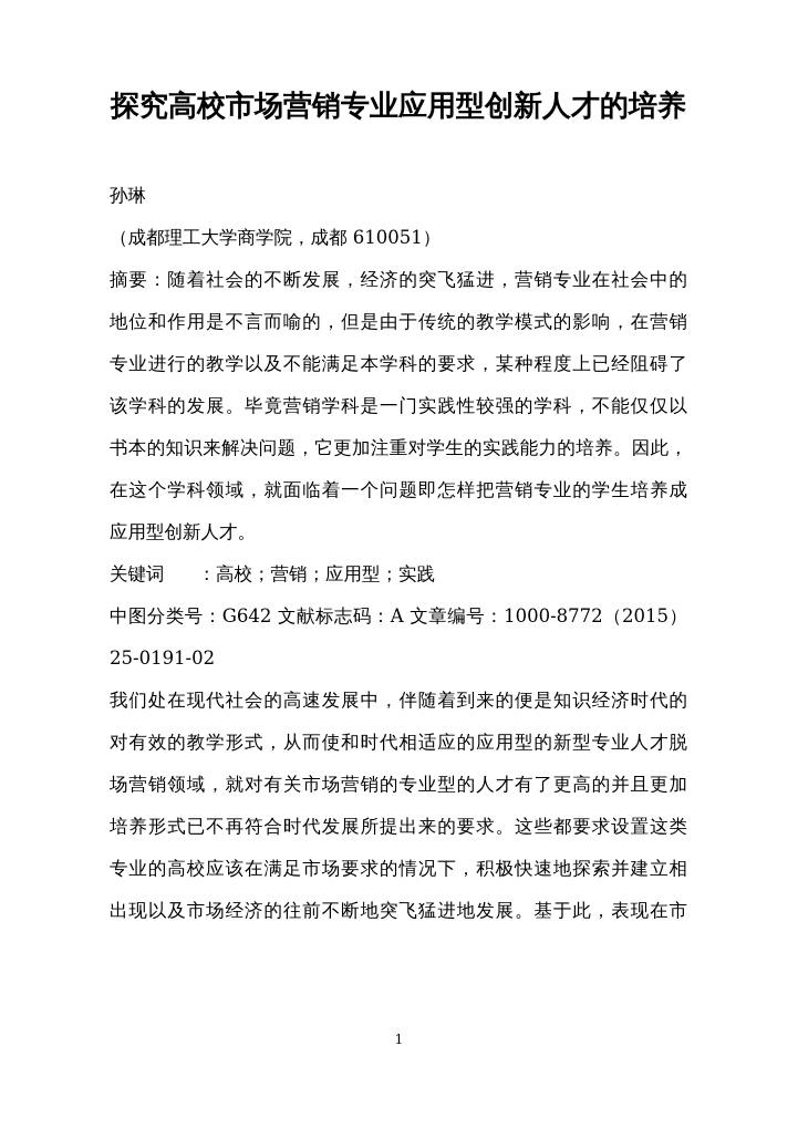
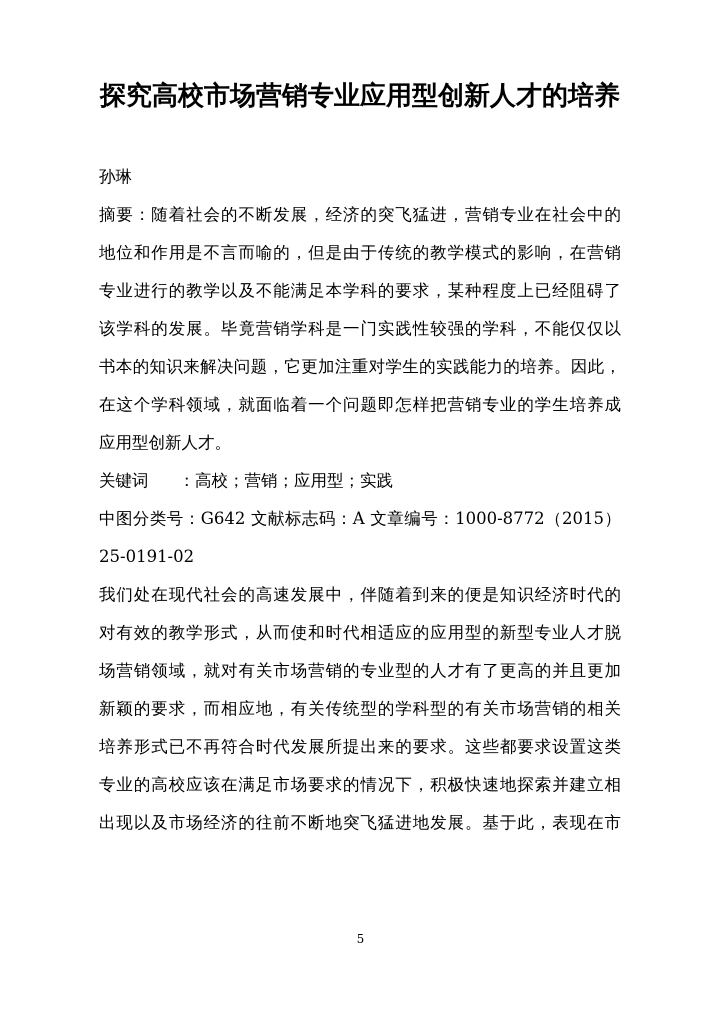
  探究高校市场营销专业应用型创新人才的培养
  孙琳
- （成都理工大学商学院，成都 610051）
  摘要：随着社会的不断发展，经济的突飞猛进，营销专业在社会中的
  地位和作用是不言而喻的，但是由于传统的教学模式的影响，在营销
  专业进行的教学以及不能满足本学科的要求，某种程度上已经阻碍了
  该学科的发展。毕竟营销学科是一门实践性较强的学科，不能仅仅以
  书本的知识来解决问题，它更加注重对学生的实践能力的培养。因此，
  在这个学科领域，就面临着一个问题即怎样把营销专业的学生培养成
  应用型创新人才。
  关键词 ：高校；营销；应用型；实践
  中图分类号：G642 文献标志码：A 文章编号：1000-8772（2015）
  25-0191-02
  我们处在现代社会的高速发展中，伴随着到来的便是知识经济时代的
  对有效的教学形式，从而使和时代相适应的应用型的新型专业人才脱
  场营销领域，就对有关市场营销的专业型的人才有了更高的并且更加
+ 新颖的要求，而相应地，有关传统型的学科型的有关市场营销的相关
  培养形式已不再符合时代发展所提出来的要求。这些都要求设置这类
  专业的高校应该在满足市场要求的情况下，积极快速地探索并建立相
  出现以及市场经济的往前不断地突飞猛进地发展。基于此，表现在市
- 1
+ 5
